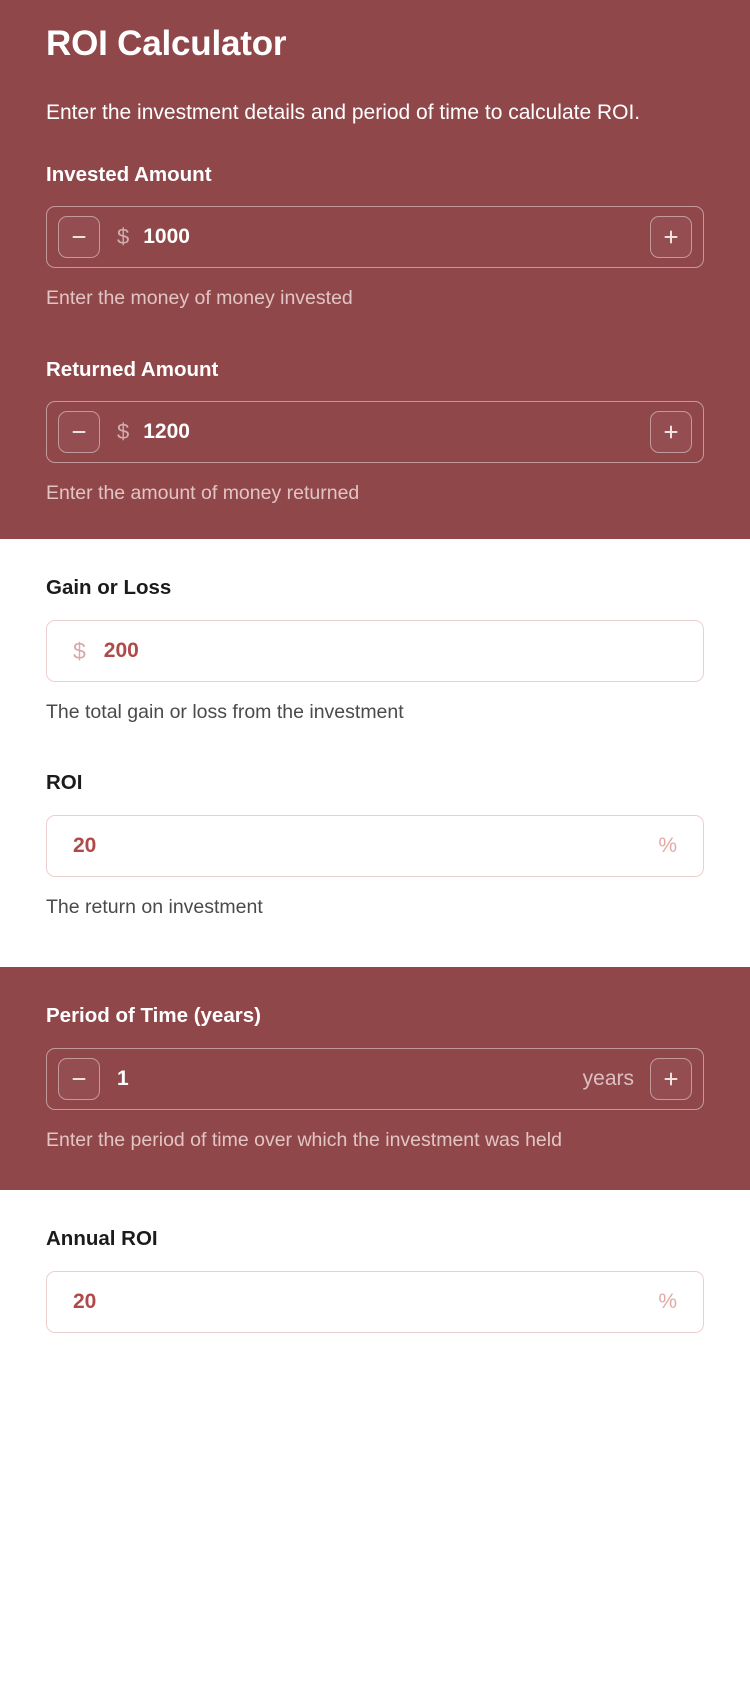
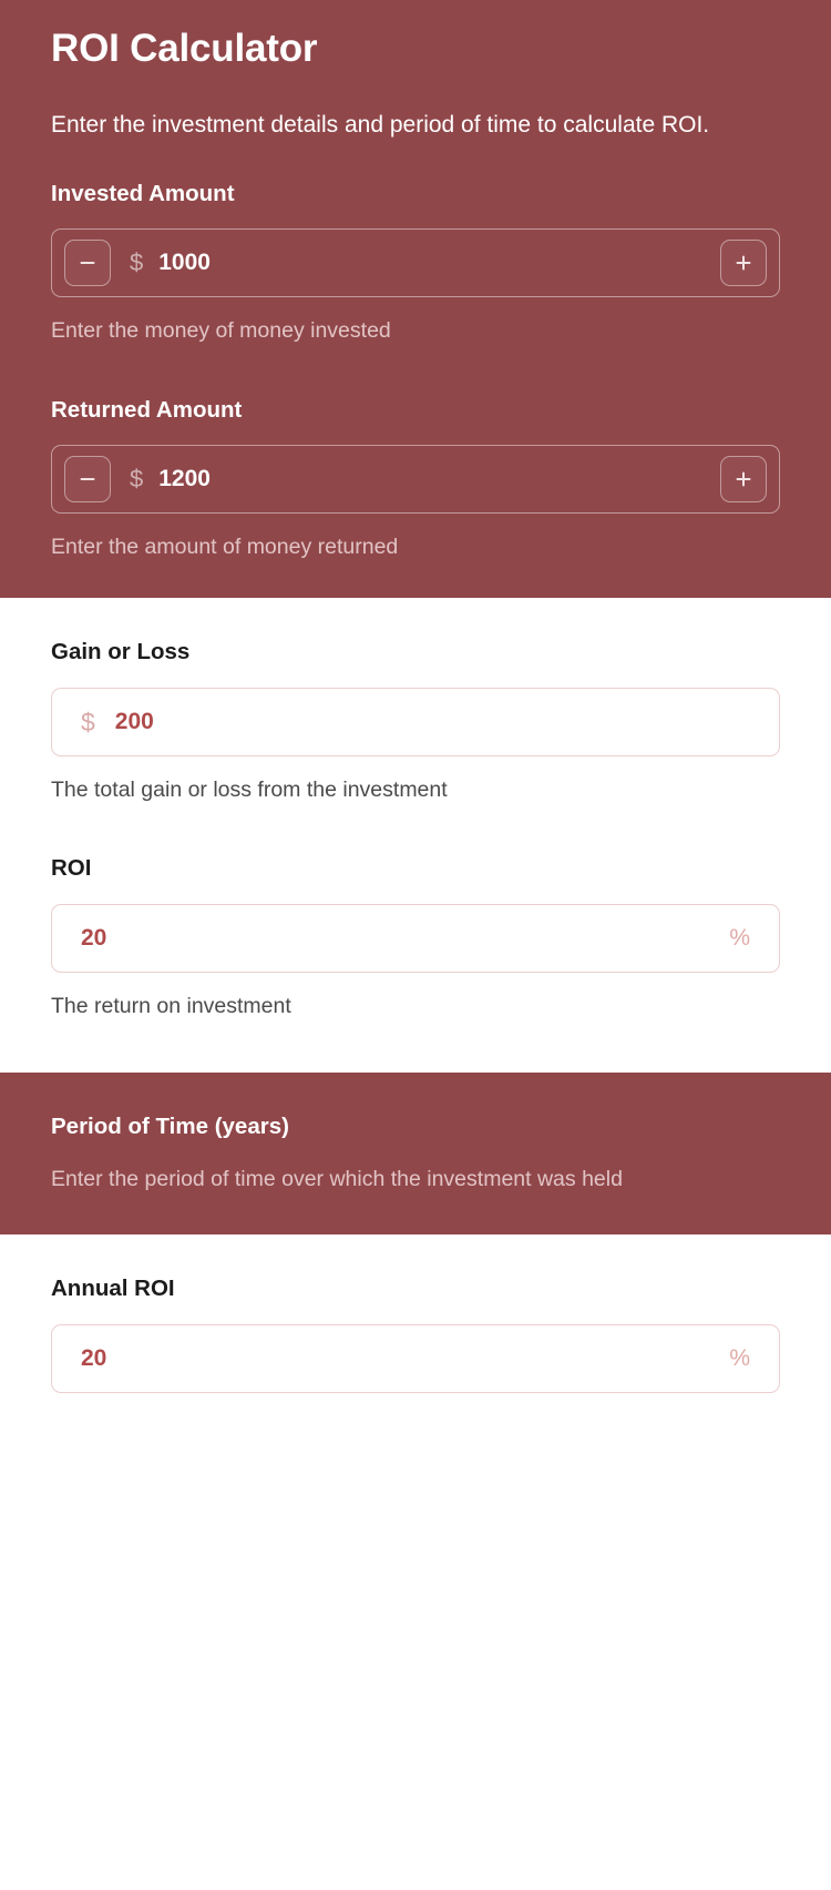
  ROI Calculator
  Enter the investment details and period of time to calculate ROI.
  Invested Amount
  $
  1000
  Enter the money of money invested
  Returned Amount
  $
  1200
  Enter the amount of money returned
  Gain or Loss
  $
  200
  The total gain or loss from the investment
  ROI
  20
  %
  The return on investment
  Period of Time (years)
- 1
- years
  Enter the period of time over which the investment was held
  Annual ROI
  20
  %
